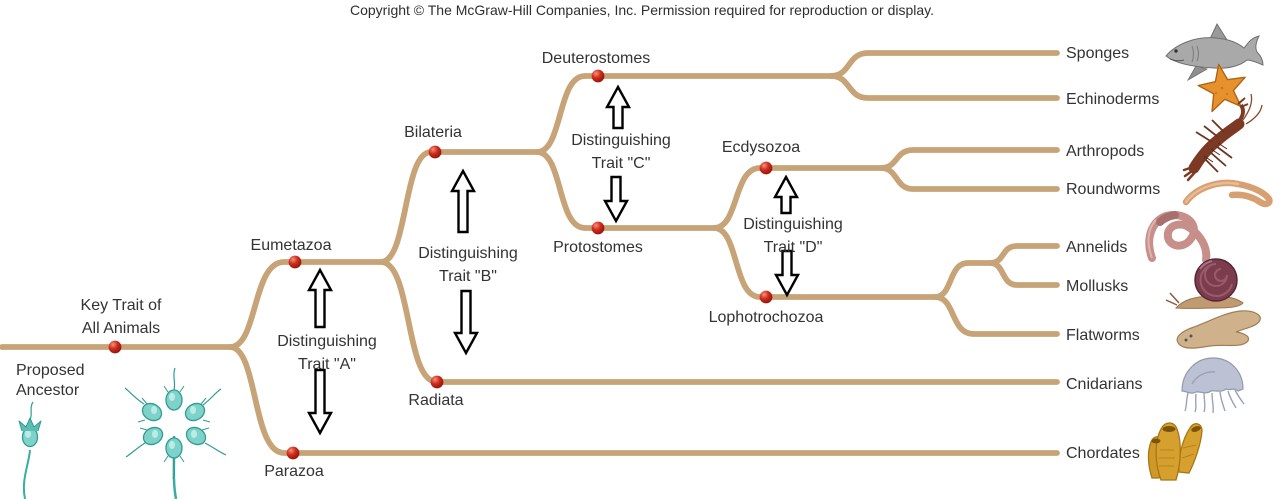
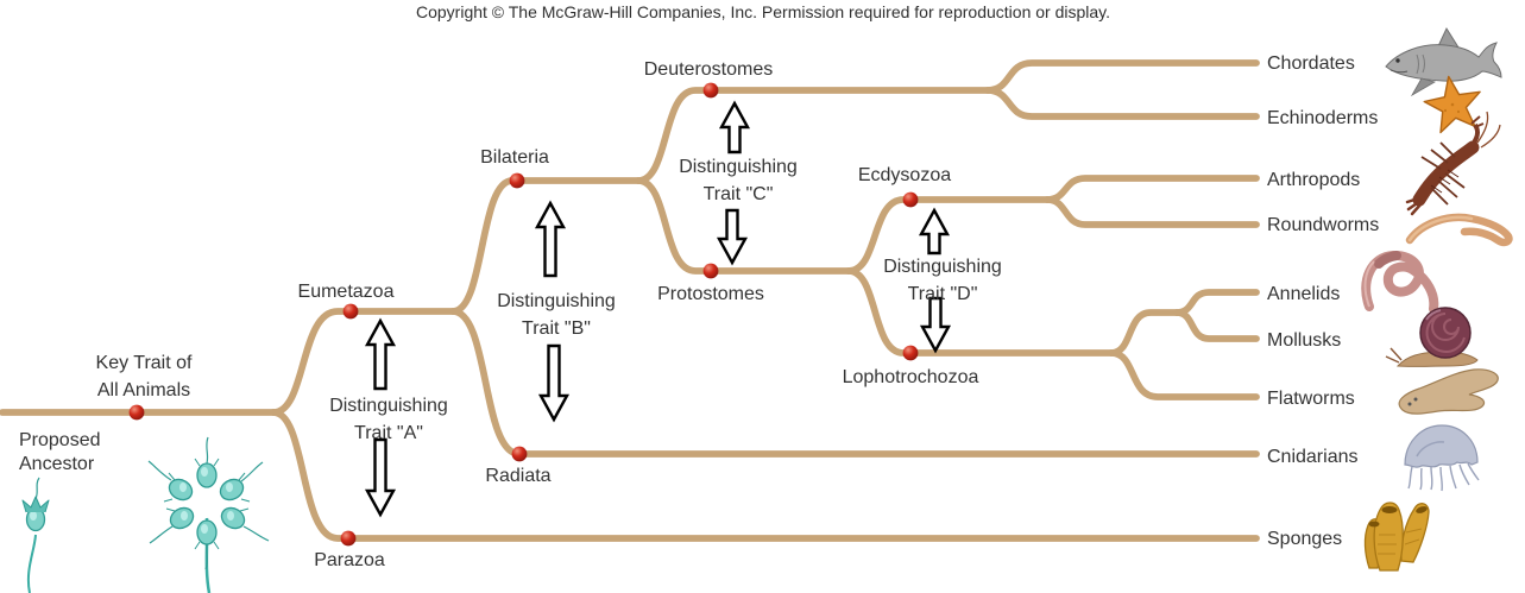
  Copyright © The McGraw-Hill Companies, Inc. Permission required for reproduction or display.
  Key Trait of
  All Animals
  Proposed
  Ancestor
  Parazoa
  Eumetazoa
  Radiata
  Bilateria
  Deuterostomes
  Protostomes
  Ecdysozoa
  Lophotrochozoa
  Distinguishing
  Trait "A"
  Distinguishing
  Trait "B"
  Distinguishing
  Trait "C"
  Distinguishing
  Trait "D"
- Sponges
+ Chordates
  Echinoderms
  Arthropods
  Roundworms
  Annelids
  Mollusks
  Flatworms
  Cnidarians
- Chordates
+ Sponges
